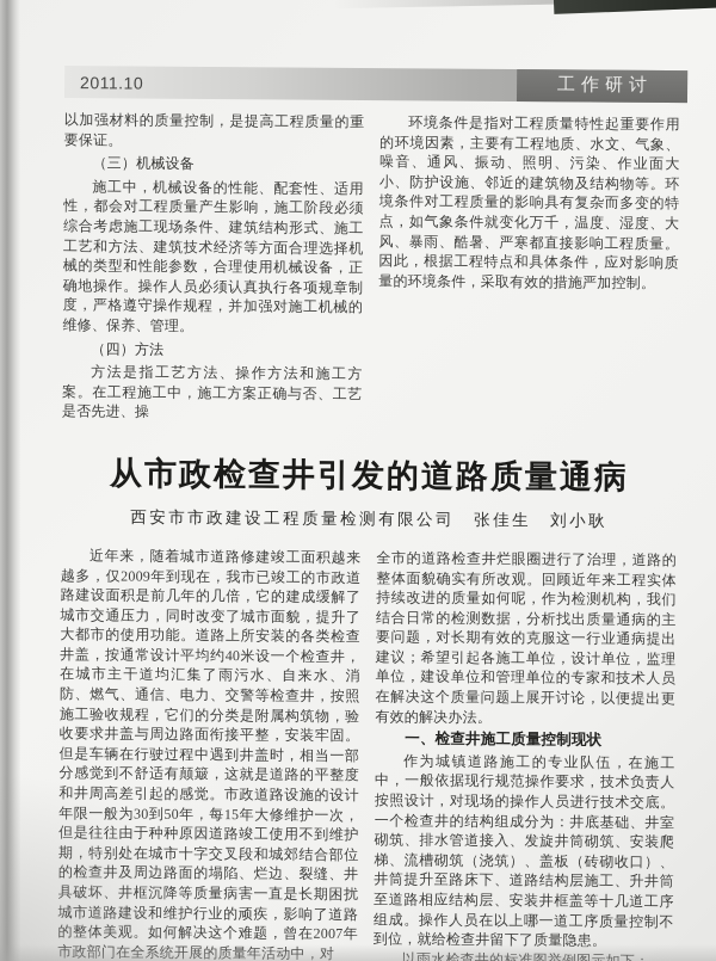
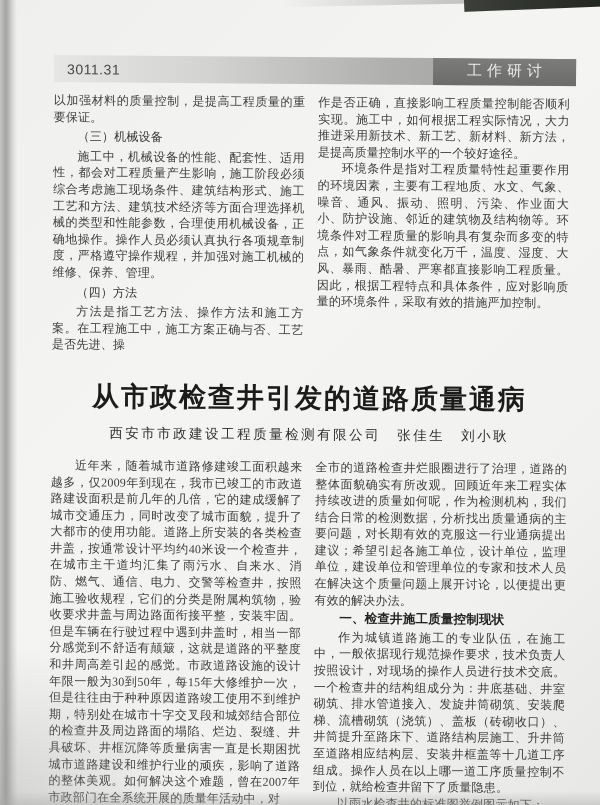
- 2011.10
+ 3011.31
  工作研讨
  以加强材料的质量控制，是提高工程质量的重要保证。
  （三）机械设备
  施工中，机械设备的性能、配套性、适用性，都会对工程质量产生影响，施工阶段必须综合考虑施工现场条件、建筑结构形式、施工工艺和方法、建筑技术经济等方面合理选择机械的类型和性能参数，合理使用机械设备，正确地操作。操作人员必须认真执行各项规章制度，严格遵守操作规程，并加强对施工机械的维修、保养、管理。
  （四）方法
  方法是指工艺方法、操作方法和施工方案。在工程施工中，施工方案正确与否、工艺是否先进、操
+ 作是否正确，直接影响工程质量控制能否顺利实现。施工中，如何根据工程实际情况，大力推进采用新技术、新工艺、新材料、新方法，是提高质量控制水平的一个较好途径。
  环境条件是指对工程质量特性起重要作用的环境因素，主要有工程地质、水文、气象、噪音、通风、振动、照明、污染、作业面大小、防护设施、邻近的建筑物及结构物等。环境条件对工程质量的影响具有复杂而多变的特点，如气象条件就变化万千，温度、湿度、大风、暴雨、酷暑、严寒都直接影响工程质量。因此，根据工程特点和具体条件，应对影响质量的环境条件，采取有效的措施严加控制。
  从市政检查井引发的道路质量通病
  西安市市政建设工程质量检测有限公司 张佳生 刘小耿
  近年来，随着城市道路修建竣工面积越来越多，仅2009年到现在，我市已竣工的市政道路建设面积是前几年的几倍，它的建成缓解了城市交通压力，同时改变了城市面貌，提升了大都市的使用功能。道路上所安装的各类检查井盖，按通常设计平均约40米设一个检查井，在城市主干道均汇集了雨污水、自来水、消防、燃气、通信、电力、交警等检查井，按照施工验收规程，它们的分类是附属构筑物，验收要求井盖与周边路面衔接平整，安装牢固。但是车辆在行驶过程中遇到井盖时，相当一部这就是道路的平整度市政道路设施的设计15年大修维护一次，路竣工使用不到维护叉段和城郊结合部位陷、烂边、裂缝、井病害一直是长期困扰的顽疾，影响了道路个难题，曾在2007年
  全市的道路检查井烂眼圈进行了治理，道路的整体面貌确实有所改观。回顾近年来工程实体持续改进的质量如何呢，作为检测机构，我们结合日常的检测数据，分析找出质量通病的主要问题，对长期有效的克服这一行业通病提出建议；希望引起各施工单位，设计单位，监理单位，建设单位和管理单位的专家和技术人员在解决这个质量问题上展开讨论，以便提出更有效的解决办法。
  一、检查井施工质量控制现状
  作为城镇道路施工的专业队伍，在施工中，一般依据现行规范操作要求，技术负责人按照设计，对现场的操作人员进行技术交底。一个检查井的结构组成分为：井底基础、井室砌筑、排水管道接入、发旋井筒砌筑、安装爬梯、流槽砌筑（浇筑）、盖板（砖砌收口）、井筒提升至路床下、道路结构层施工、升井筒至道路相应结构层、安装井框盖等十几道工序组成。操作人员在以上哪一道工序质量控制不到位，就给检查井留下了质量隐患。
